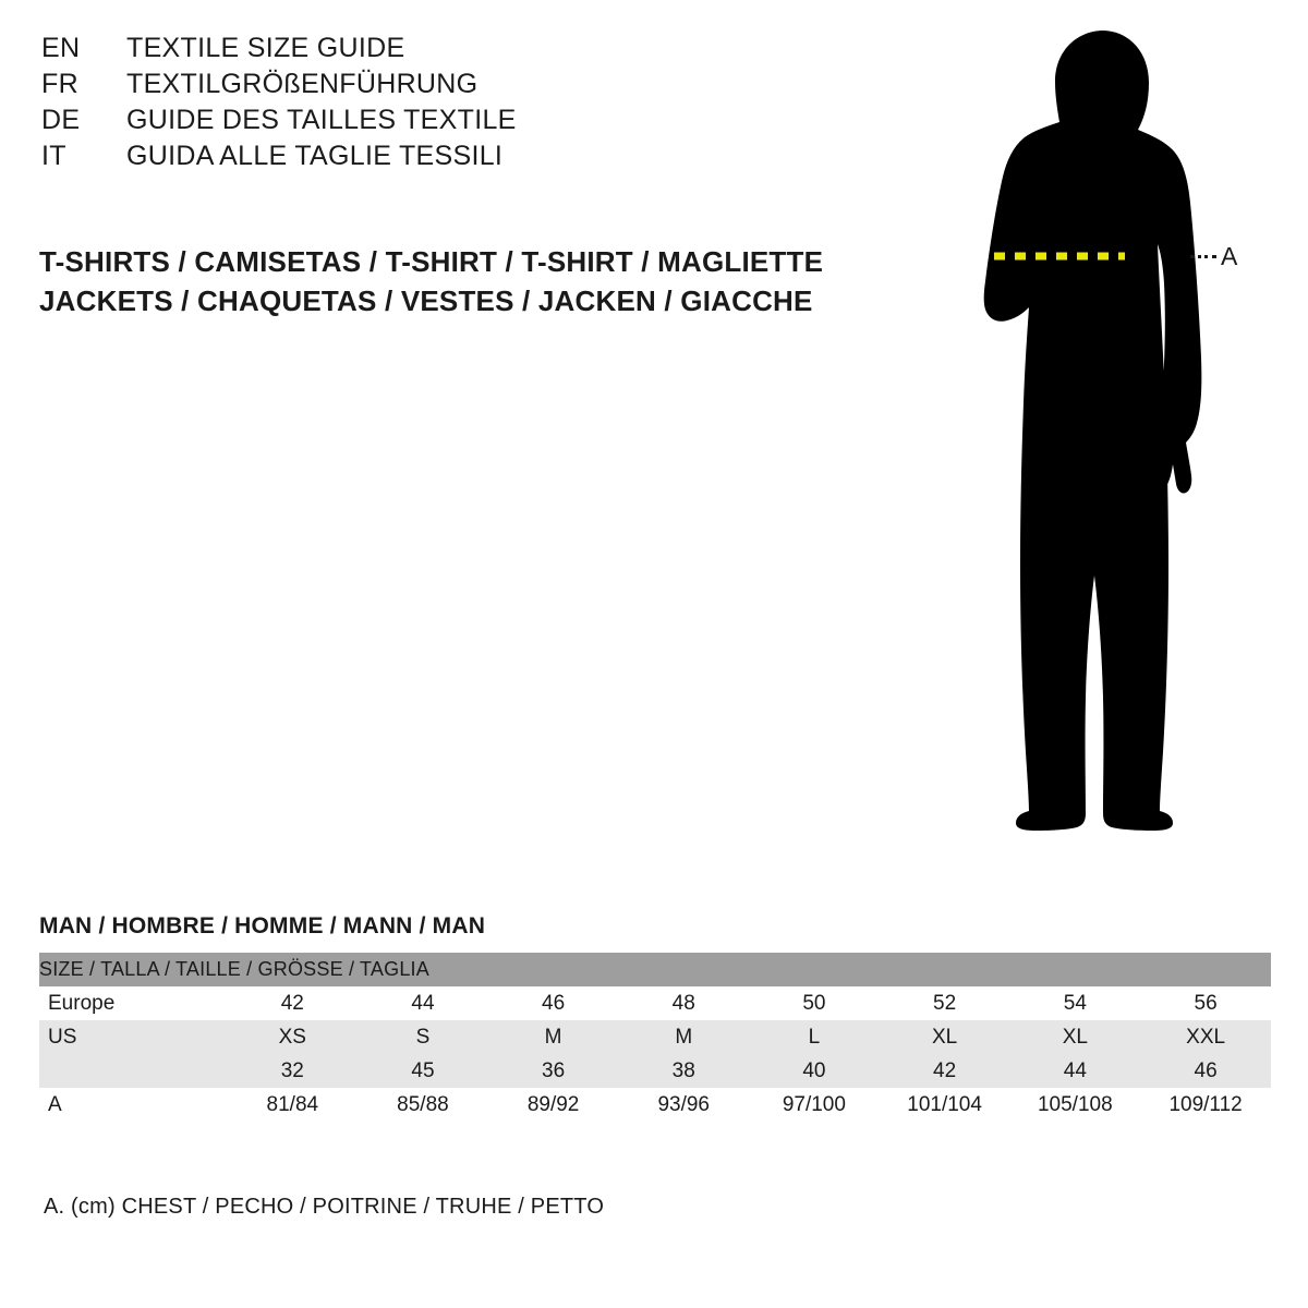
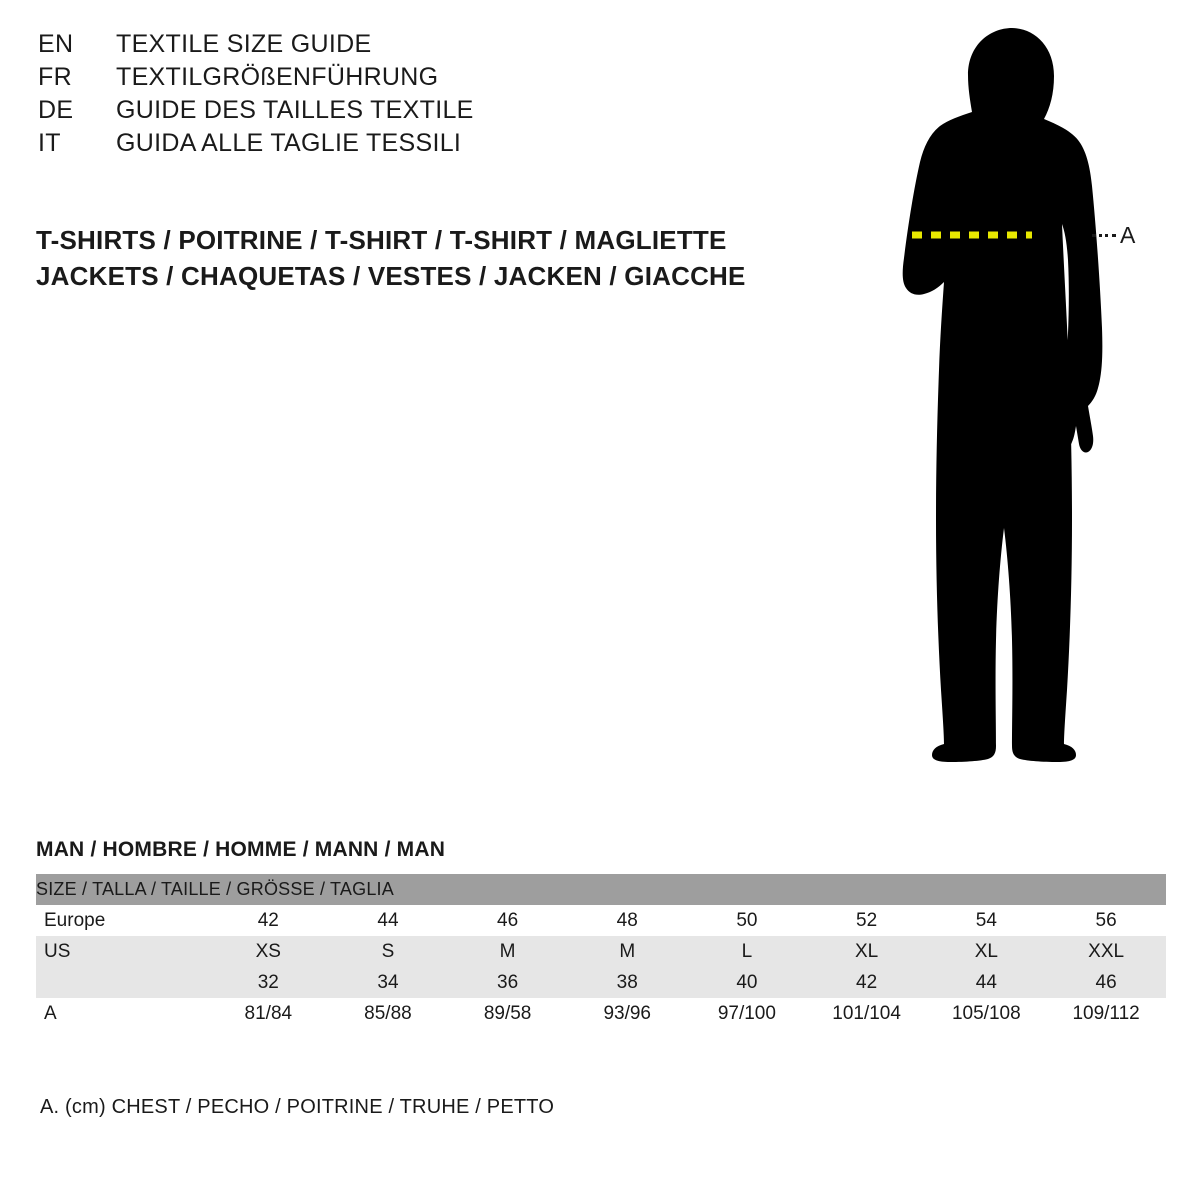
  EN
  TEXTILE SIZE GUIDE
  FR
  TEXTILGRÖßENFÜHRUNG
  DE
  GUIDE DES TAILLES TEXTILE
  IT
  GUIDA ALLE TAGLIE TESSILI
- T-SHIRTS / CAMISETAS / T-SHIRT / T-SHIRT / MAGLIETTE
+ T-SHIRTS / POITRINE / T-SHIRT / T-SHIRT / MAGLIETTE
  JACKETS / CHAQUETAS / VESTES / JACKEN / GIACCHE
  A
  MAN / HOMBRE / HOMME / MANN / MAN
  SIZE / TALLA / TAILLE / GRÖSSE / TAGLIA
  Europe	42	44	46	48	50	52	54	56
  US	XS	S	M	M	L	XL	XL	XXL
- 	32	45	36	38	40	42	44	46
+ 	32	34	36	38	40	42	44	46
- A	81/84	85/88	89/92	93/96	97/100	101/104	105/108	109/112
+ A	81/84	85/88	89/58	93/96	97/100	101/104	105/108	109/112
  A. (cm) CHEST / PECHO / POITRINE / TRUHE / PETTO
